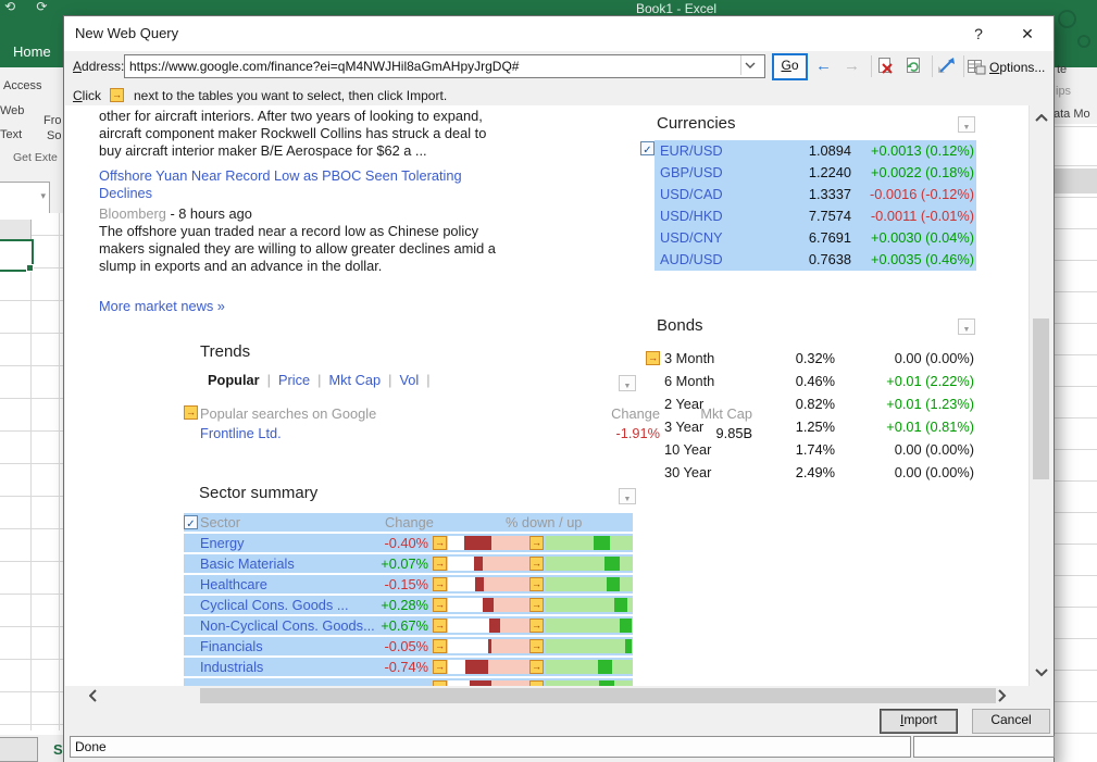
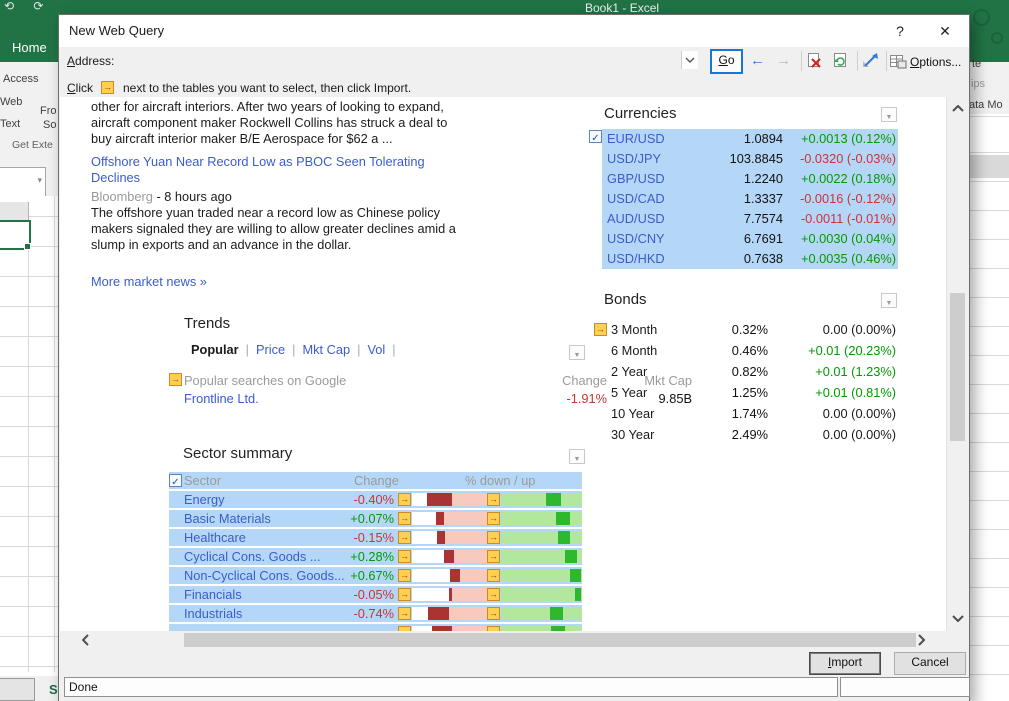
  ⟲ ⟳
  Book1 - Excel
  Home
  Access
  Web
  Text
  Fro
  So
  Get Exte
  ▾
  S
  te
  ips
  ata Mo
  New Web Query
  ?
  ✕
  Address:
- https://www.google.com/finance?ei=qM4NWJHil8aGmAHpyJrgDQ#
  Go
  ←
  →
  Options...
  Click
  next to the tables you want to select, then click Import.
  other for aircraft interiors. After two years of looking to expand,
  aircraft component maker Rockwell Collins has struck a deal to
  buy aircraft interior maker B/E Aerospace for $62 a ...
  Offshore Yuan Near Record Low as PBOC Seen Tolerating
  Declines
  Bloomberg - 8 hours ago
  The offshore yuan traded near a record low as Chinese policy
  makers signaled they are willing to allow greater declines amid a
  slump in exports and an advance in the dollar.
  More market news »
  Trends
  Popular | Price | Mkt Cap | Vol |
  Popular searches on Google
  Change
  Mkt Cap
  Frontline Ltd.
  -1.91%
  9.85B
  Sector summary
  Sector
  Change
  % down / up
  Energy
  -0.40%
  Basic Materials
  +0.07%
  Healthcare
  -0.15%
  Cyclical Cons. Goods ...
  +0.28%
  Non-Cyclical Cons. Goods...
  +0.67%
  Financials
  -0.05%
  Industrials
  -0.74%
  Currencies
  EUR/USD
  1.0894
  +0.0013 (0.12%)
+ USD/JPY
+ 103.8845
+ -0.0320 (-0.03%)
  GBP/USD
  1.2240
  +0.0022 (0.18%)
  USD/CAD
  1.3337
  -0.0016 (-0.12%)
- USD/HKD
+ AUD/USD
  7.7574
  -0.0011 (-0.01%)
  USD/CNY
  6.7691
  +0.0030 (0.04%)
- AUD/USD
+ USD/HKD
  0.7638
  +0.0035 (0.46%)
  Bonds
  3 Month
  0.32%
  0.00 (0.00%)
  6 Month
  0.46%
- +0.01 (2.22%)
+ +0.01 (20.23%)
  2 Year
  0.82%
  +0.01 (1.23%)
- 3 Year
+ 5 Year
  1.25%
  +0.01 (0.81%)
  10 Year
  1.74%
  0.00 (0.00%)
  30 Year
  2.49%
  0.00 (0.00%)
  Import
  Cancel
  Done
